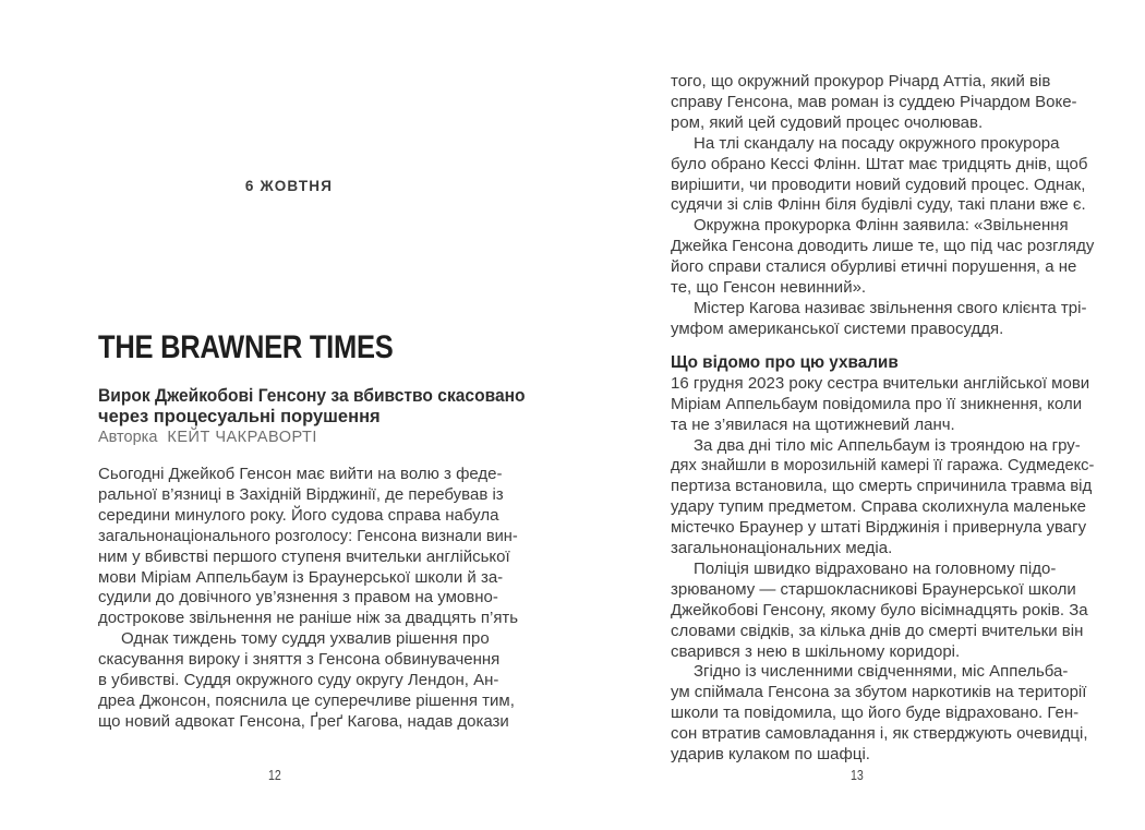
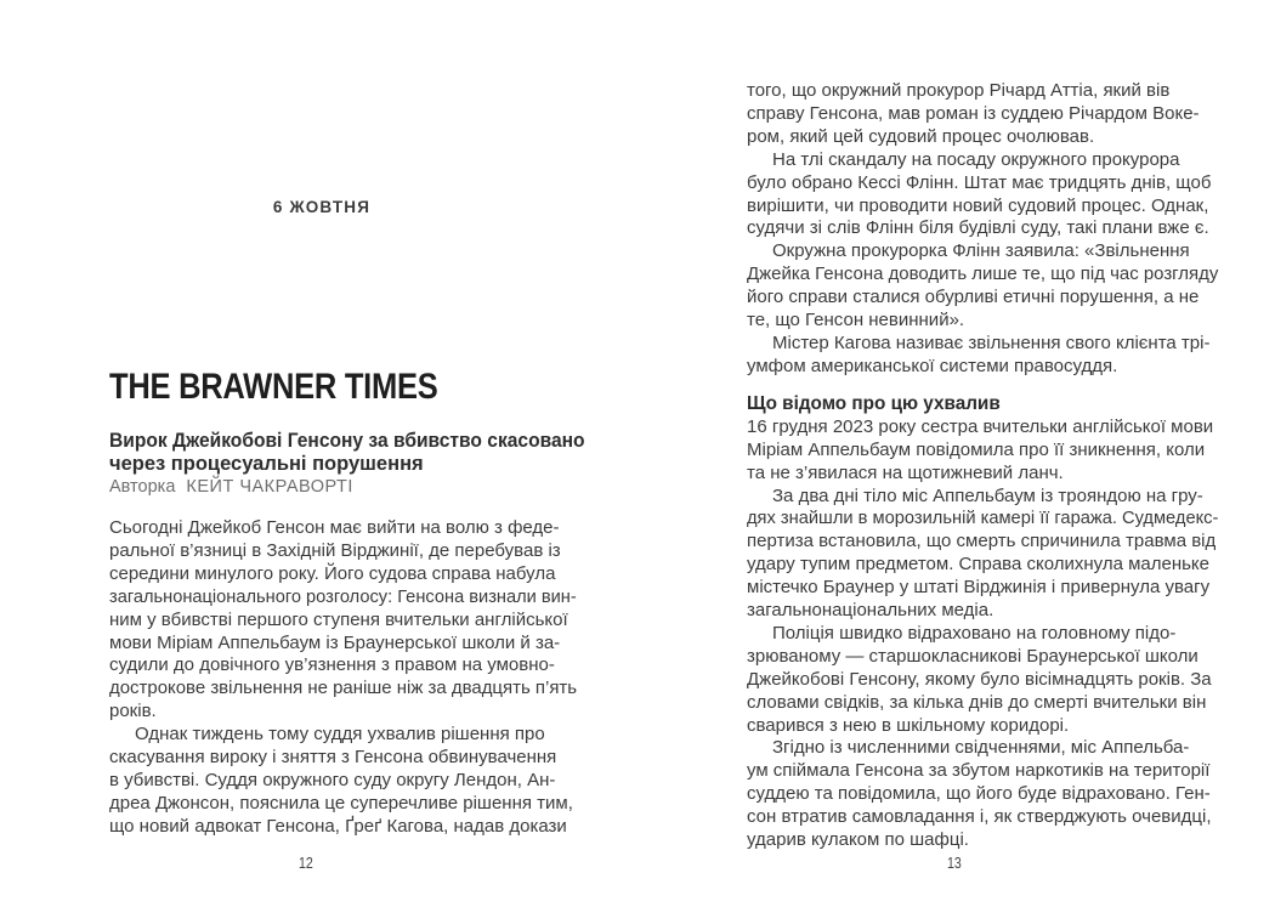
  6 ЖОВТНЯ
  THE BRAWNER TIMES
  Вирок Джейкобові Генсону за вбивство скасовано
  через процесуальні порушення
  Авторка КЕЙТ ЧАКРАВОРТІ
  Сьогодні Джейкоб Генсон має вийти на волю з феде-
  ральної в’язниці в Західній Вірджинії, де перебував із
  середини минулого року. Його судова справа набула
  загальнонаціонального розголосу: Генсона визнали вин-
  ним у вбивстві першого ступеня вчительки англійської
  мови Міріам Аппельбаум із Браунерської школи й за-
  судили до довічного ув’язнення з правом на умовно-
  дострокове звільнення не раніше ніж за двадцять п’ять
+ років.
  Однак тиждень тому суддя ухвалив рішення про
  скасування вироку і зняття з Генсона обвинувачення
  в убивстві. Суддя окружного суду округу Лендон, Ан-
  дреа Джонсон, пояснила це суперечливе рішення тим,
  що новий адвокат Генсона, Ґреґ Кагова, надав докази
  12
  того, що окружний прокурор Річард Аттіа, який вів
  справу Генсона, мав роман із суддею Річардом Воке-
  ром, який цей судовий процес очолював.
  На тлі скандалу на посаду окружного прокурора
  було обрано Кессі Флінн. Штат має тридцять днів, щоб
  вирішити, чи проводити новий судовий процес. Однак,
  судячи зі слів Флінн біля будівлі суду, такі плани вже є.
  Окружна прокурорка Флінн заявила: «Звільнення
  Джейка Генсона доводить лише те, що під час розгляду
  його справи сталися обурливі етичні порушення, а не
  те, що Генсон невинний».
  Містер Кагова називає звільнення свого клієнта трі-
  умфом американської системи правосуддя.
  Що відомо про цю ухвалив
  16 грудня 2023 року сестра вчительки англійської мови
  Міріам Аппельбаум повідомила про її зникнення, коли
  та не з’явилася на щотижневий ланч.
  За два дні тіло міс Аппельбаум із трояндою на гру-
  дях знайшли в морозильній камері її гаража. Судмедекс-
  пертиза встановила, що смерть спричинила травма від
  удару тупим предметом. Справа сколихнула маленьке
  містечко Браунер у штаті Вірджинія і привернула увагу
  загальнонаціональних медіа.
  Поліція швидко відраховано на головному підо-
  зрюваному — старшокласникові Браунерської школи
  Джейкобові Генсону, якому було вісімнадцять років. За
  словами свідків, за кілька днів до смерті вчительки він
  сварився з нею в шкільному коридорі.
  Згідно із численними свідченнями, міс Аппельба-
  ум спіймала Генсона за збутом наркотиків на території
- школи та повідомила, що його буде відраховано. Ген-
+ суддею та повідомила, що його буде відраховано. Ген-
  сон втратив самовладання і, як стверджують очевидці,
  ударив кулаком по шафці.
  13
